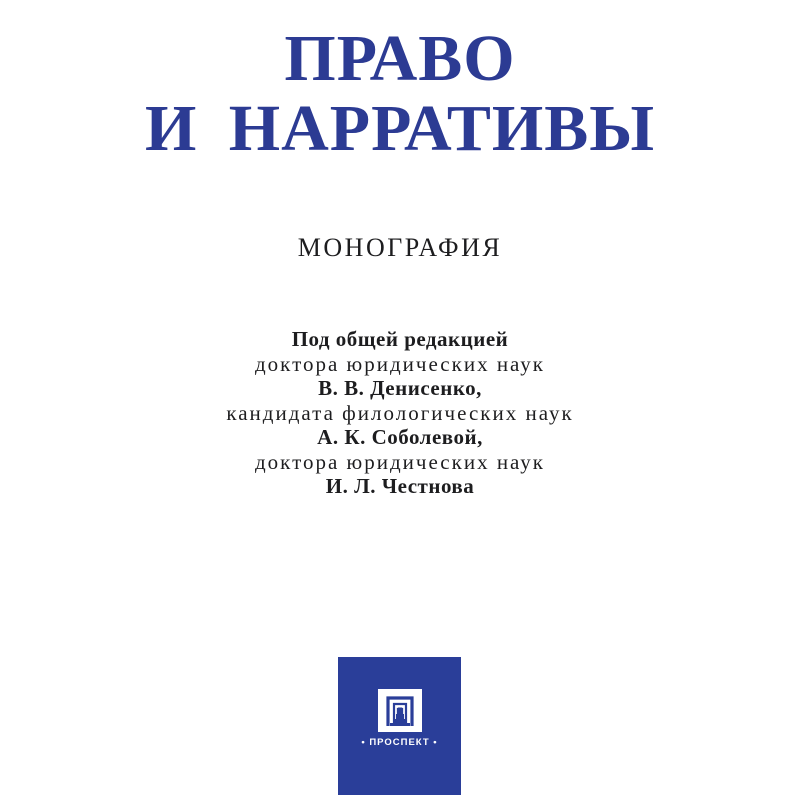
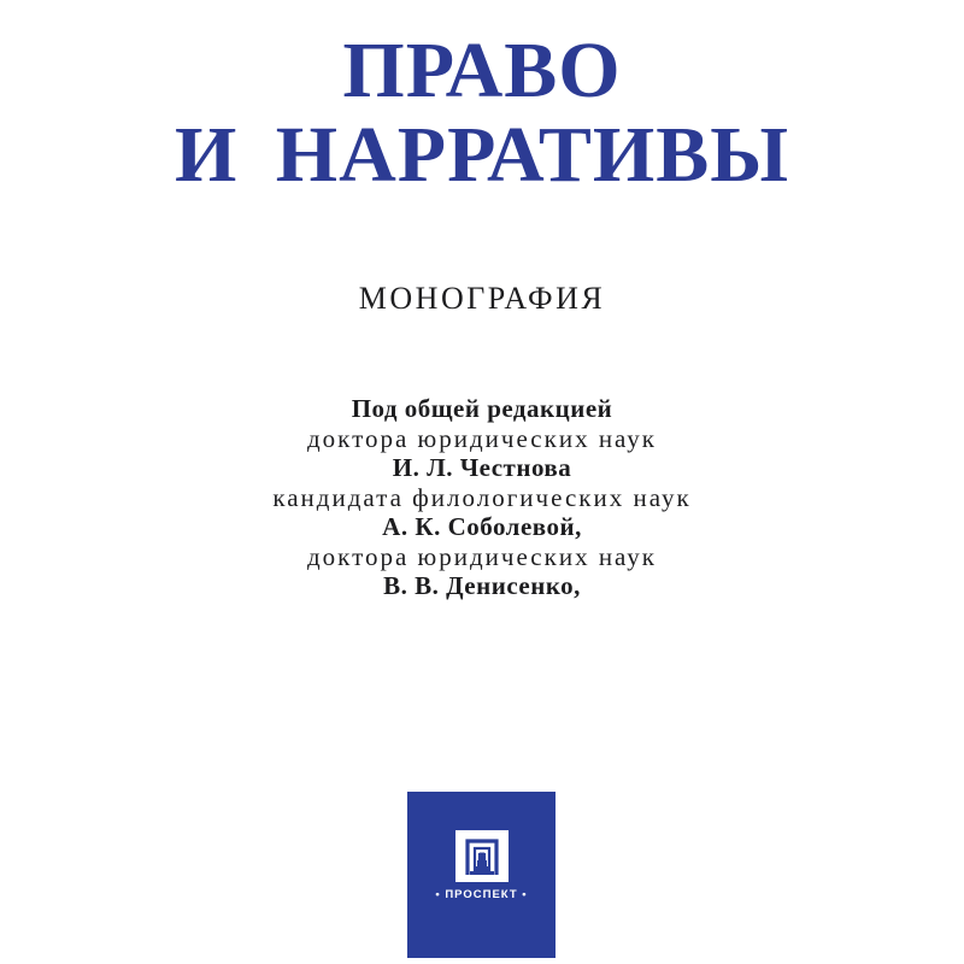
  ПРАВО
  И НАРРАТИВЫ
  МОНОГРАФИЯ
  Под общей редакцией
  доктора юридических наук
- В. В. Денисенко,
+ И. Л. Честнова
  кандидата филологических наук
  А. К. Соболевой,
  доктора юридических наук
- И. Л. Честнова
+ В. В. Денисенко,
  • ПРОСПЕКТ •
